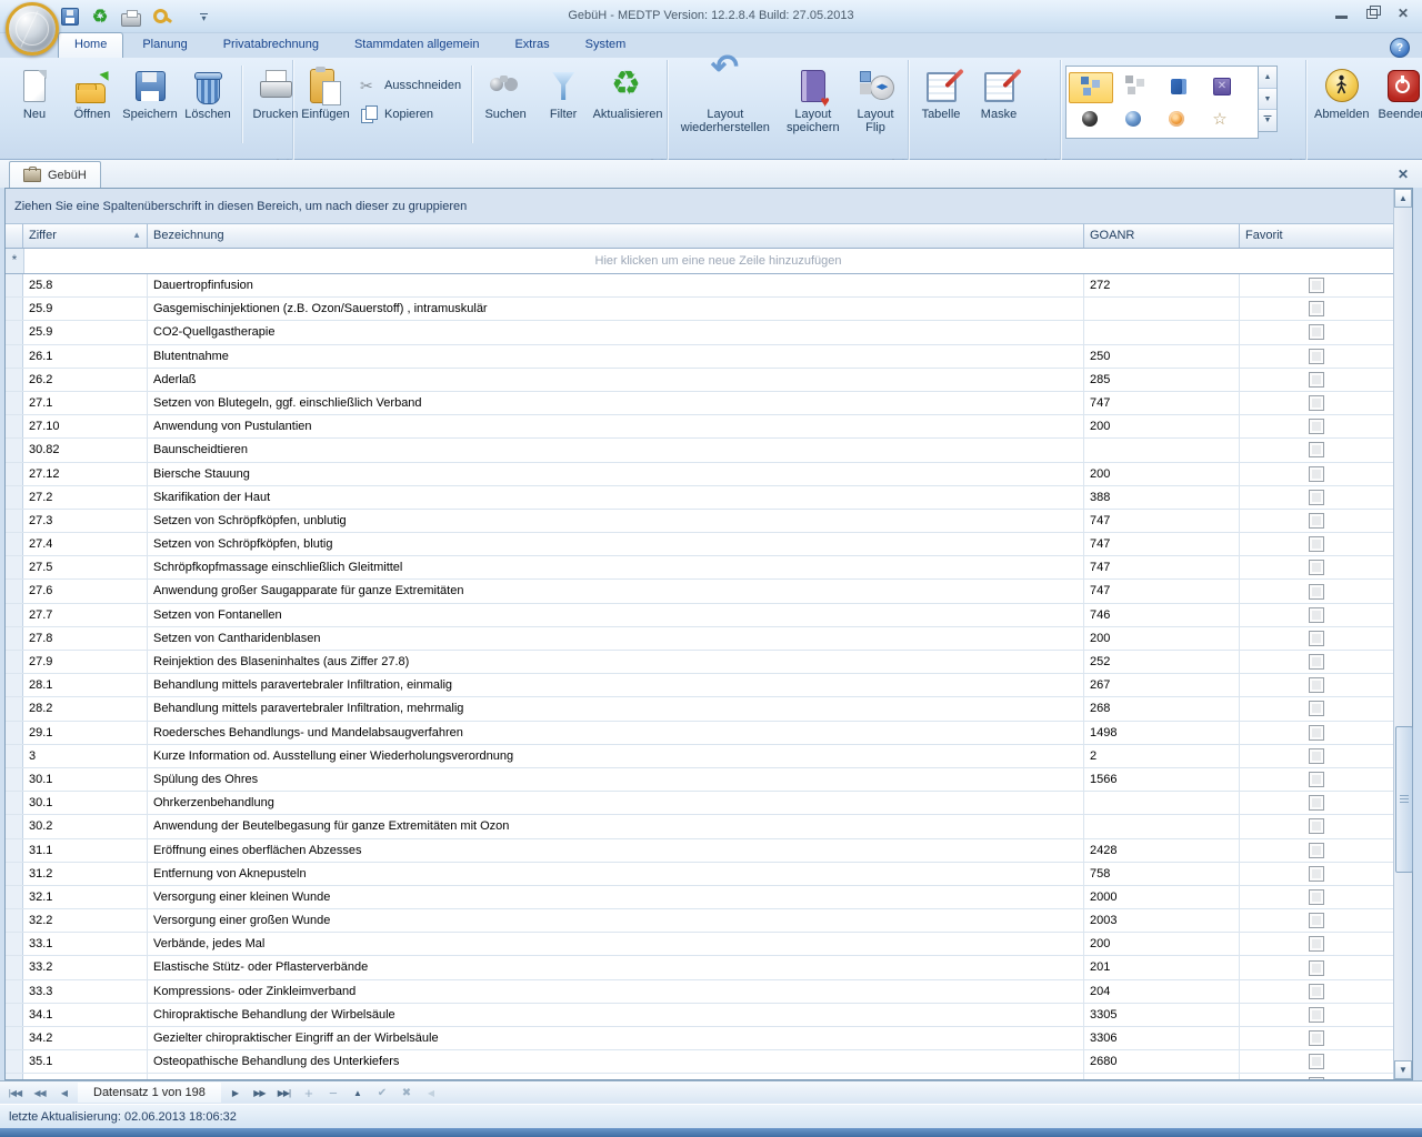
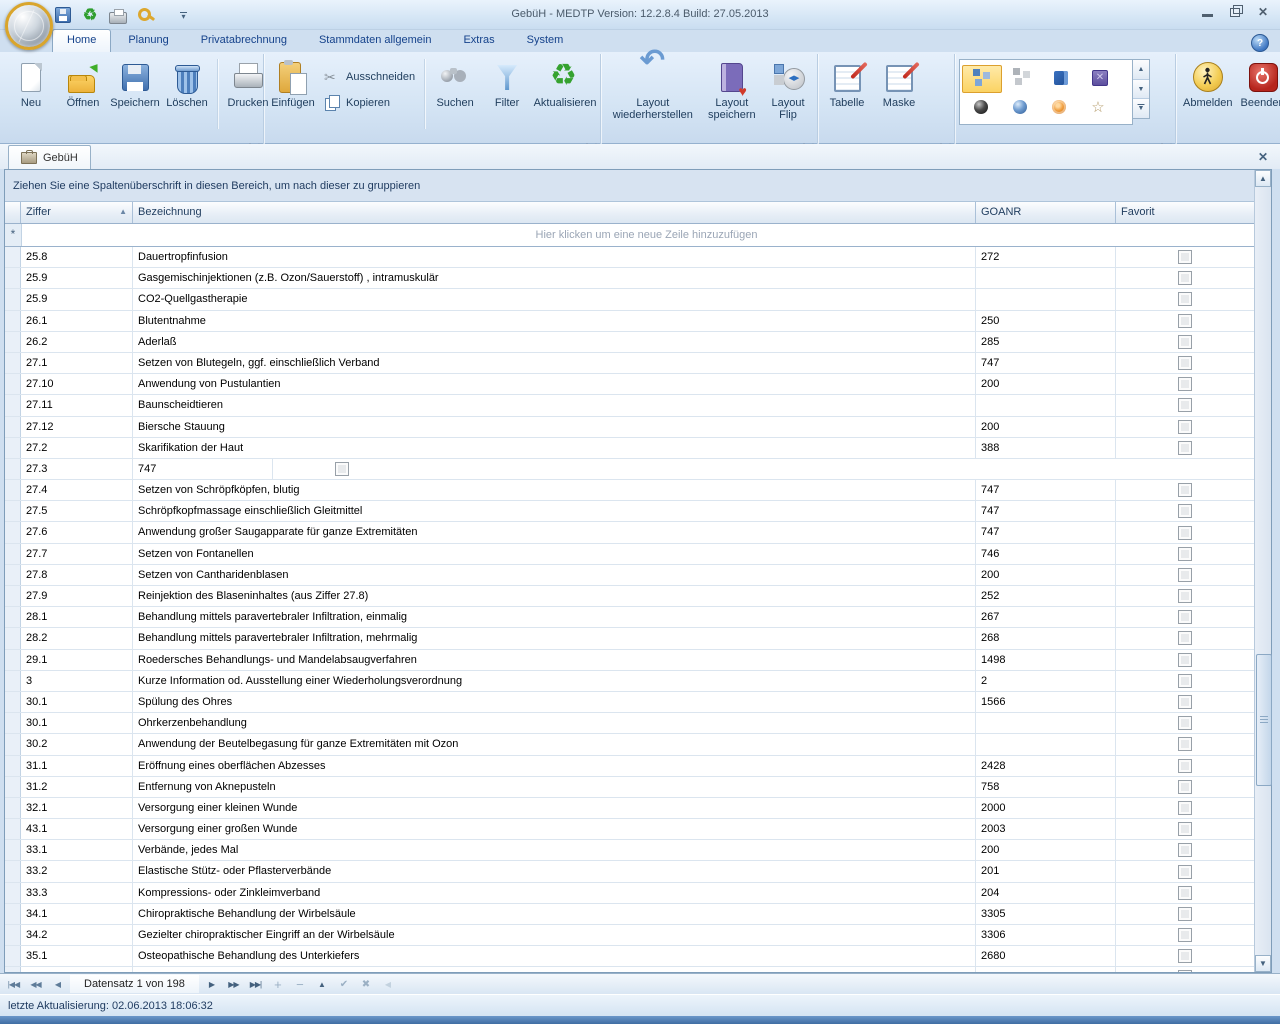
  GebüH - MEDTP Version: 12.2.8.4 Build: 27.05.2013
  ✕
  Home
  Planung
  Privatabrechnung
  Stammdaten allgemein
  Extras
  System
  ?
  Neu
  Öffnen
  Speichern
  Löschen
  Drucken
  Einfügen
  Ausschneiden
  Kopieren
  Suchen
  Filter
  Aktualisieren
  Layout wiederherstellen
  Layout speichern
  Layout Flip
  Tabelle
  Maske
  Abmelden
  Beende
  GebüH
  ✕
  Ziehen Sie eine Spaltenüberschrift in diesen Bereich, um nach dieser zu gruppieren
  Ziffer
  ▲
  Bezeichnung
  GOANR
  Favorit
  *
  Hier klicken um eine neue Zeile hinzuzufügen
  25.8
  Dauertropfinfusion
  272
  25.9
  Gasgemischinjektionen (z.B. Ozon/Sauerstoff) , intramuskulär
  25.9
  CO2-Quellgastherapie
  26.1
  Blutentnahme
  250
  26.2
  Aderlaß
  285
  27.1
  Setzen von Blutegeln, ggf. einschließlich Verband
  747
  27.10
  Anwendung von Pustulantien
  200
- 30.82
+ 27.11
  Baunscheidtieren
  27.12
  Biersche Stauung
  200
  27.2
  Skarifikation der Haut
  388
  27.3
- Setzen von Schröpfköpfen, unblutig
  747
  27.4
  Setzen von Schröpfköpfen, blutig
  747
  27.5
  Schröpfkopfmassage einschließlich Gleitmittel
  747
  27.6
  Anwendung großer Saugapparate für ganze Extremitäten
  747
  27.7
  Setzen von Fontanellen
  746
  27.8
  Setzen von Cantharidenblasen
  200
  27.9
  Reinjektion des Blaseninhaltes (aus Ziffer 27.8)
  252
  28.1
  Behandlung mittels paravertebraler Infiltration, einmalig
  267
  28.2
  Behandlung mittels paravertebraler Infiltration, mehrmalig
  268
  29.1
  Roedersches Behandlungs- und Mandelabsaugverfahren
  1498
  3
  Kurze Information od. Ausstellung einer Wiederholungsverordnung
  2
  30.1
  Spülung des Ohres
  1566
  30.1
  Ohrkerzenbehandlung
  30.2
  Anwendung der Beutelbegasung für ganze Extremitäten mit Ozon
  31.1
  Eröffnung eines oberflächen Abzesses
  2428
  31.2
  Entfernung von Aknepusteln
  758
  32.1
  Versorgung einer kleinen Wunde
  2000
- 32.2
+ 43.1
  Versorgung einer großen Wunde
  2003
  33.1
  Verbände, jedes Mal
  200
  33.2
  Elastische Stütz- oder Pflasterverbände
  201
  33.3
  Kompressions- oder Zinkleimverband
  204
  34.1
  Chiropraktische Behandlung der Wirbelsäule
  3305
  34.2
  Gezielter chiropraktischer Eingriff an der Wirbelsäule
  3306
  35.1
  Osteopathische Behandlung des Unterkiefers
  2680
  ▲
  ▼
  Datensatz 1 von 198
  letzte Aktualisierung: 02.06.2013 18:06:32
